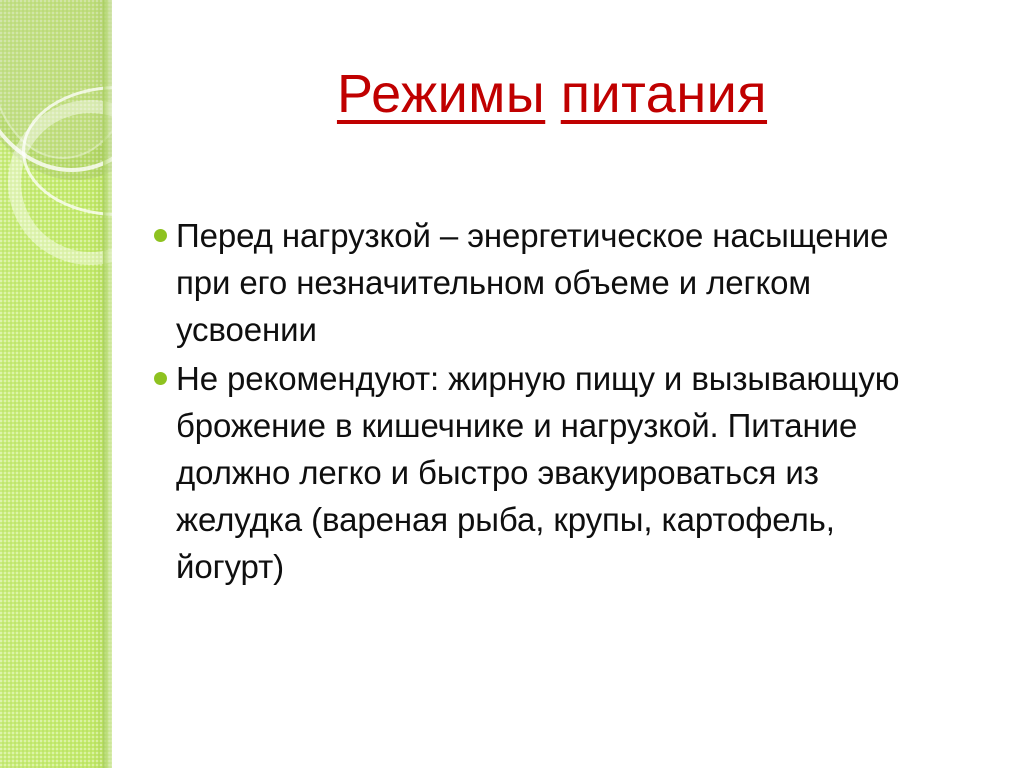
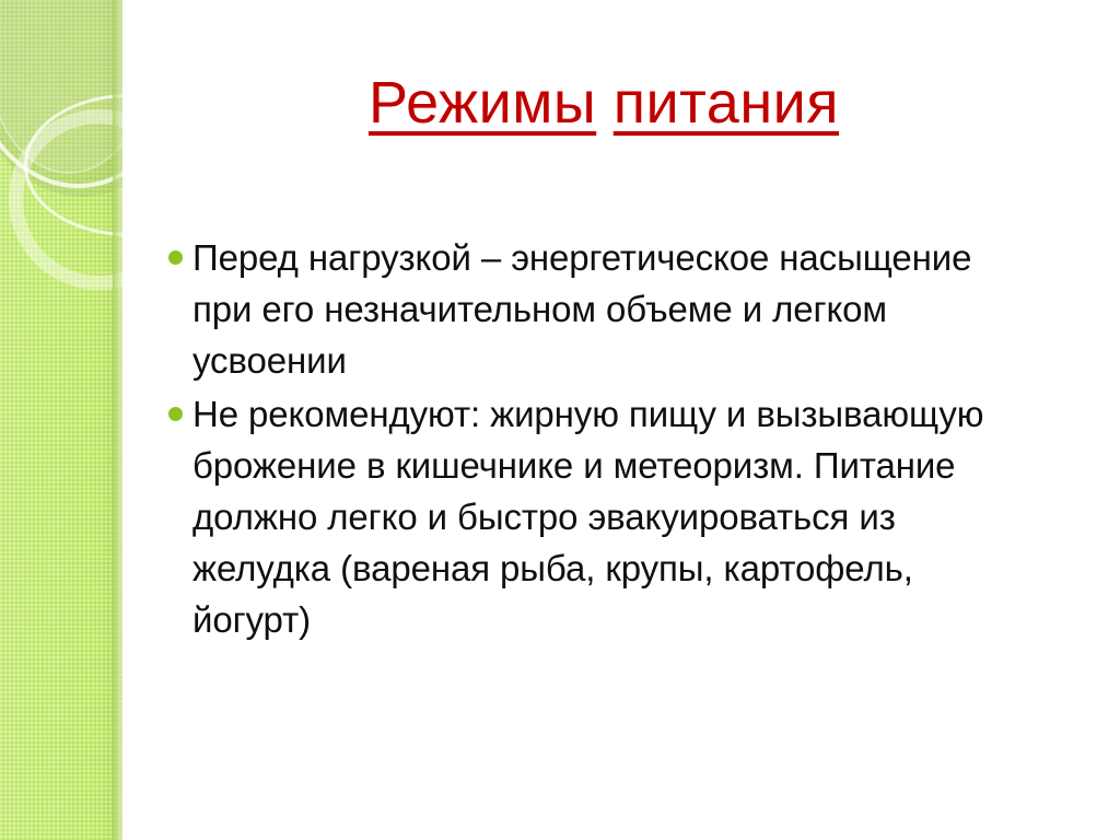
  Режимы питания
  Перед нагрузкой – энергетическое насыщение при его незначительном объеме и легком усвоении
- Не рекомендуют: жирную пищу и вызывающую брожение в кишечнике и нагрузкой. Питание должно легко и быстро эвакуироваться из желудка (вареная рыба, крупы, картофель, йогурт)
+ Не рекомендуют: жирную пищу и вызывающую брожение в кишечнике и метеоризм. Питание должно легко и быстро эвакуироваться из желудка (вареная рыба, крупы, картофель, йогурт)
